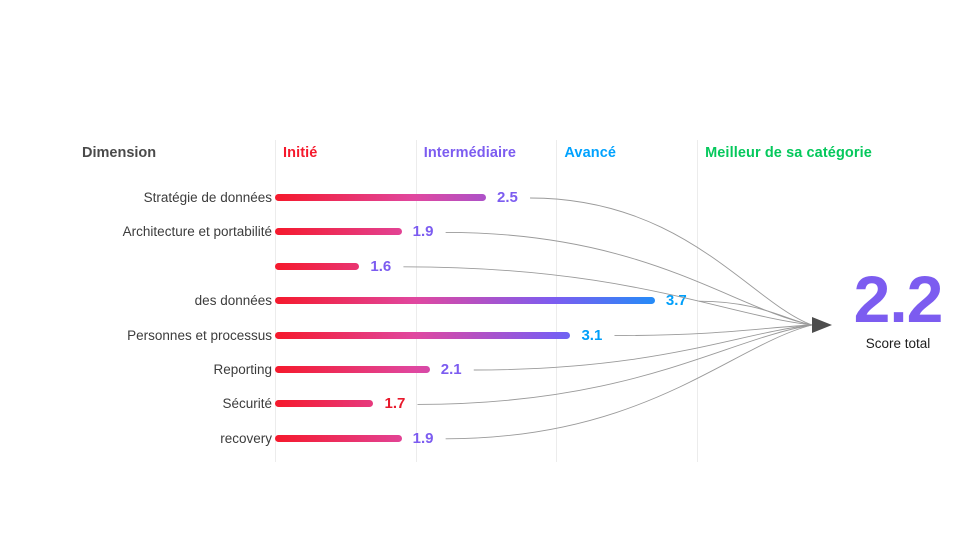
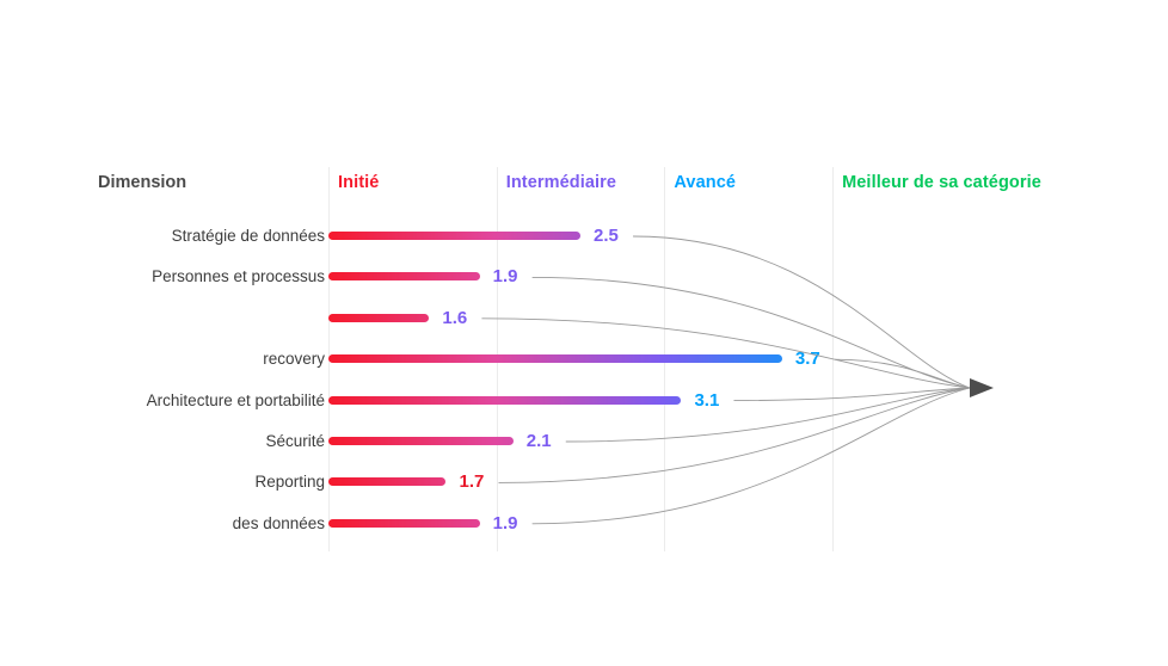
  Dimension
  Initié
  Intermédiaire
  Avancé
  Meilleur de sa catégorie
  Stratégie de données
  2.5
- Architecture et portabilité
+ Personnes et processus
  1.9
  1.6
- des données
+ recovery
  3.7
- Personnes et processus
+ Architecture et portabilité
  3.1
- Reporting
+ Sécurité
  2.1
- Sécurité
+ Reporting
  1.7
- recovery
+ des données
  1.9
- 2.2
- Score total
